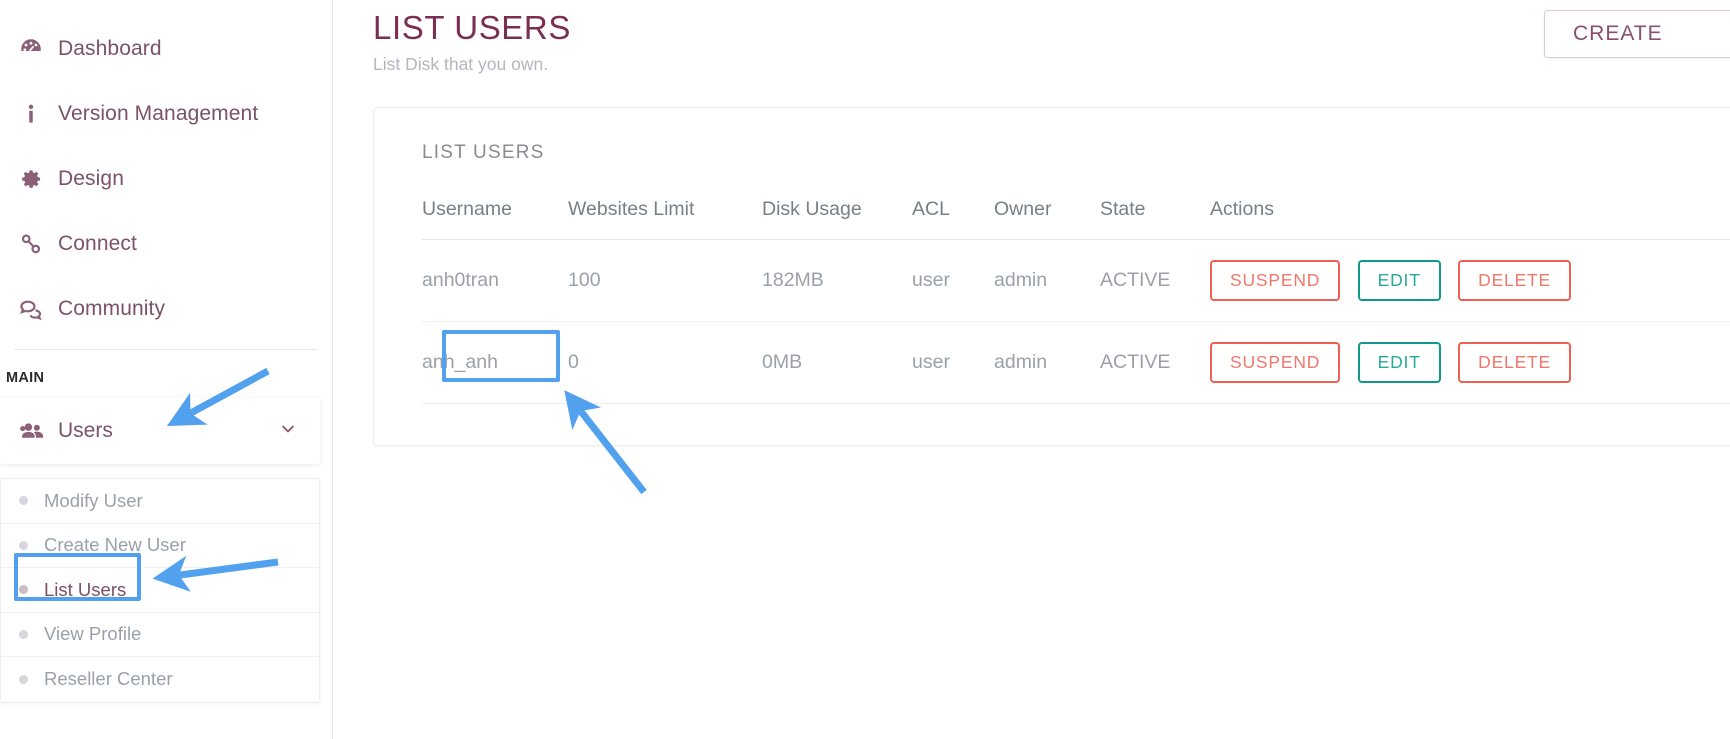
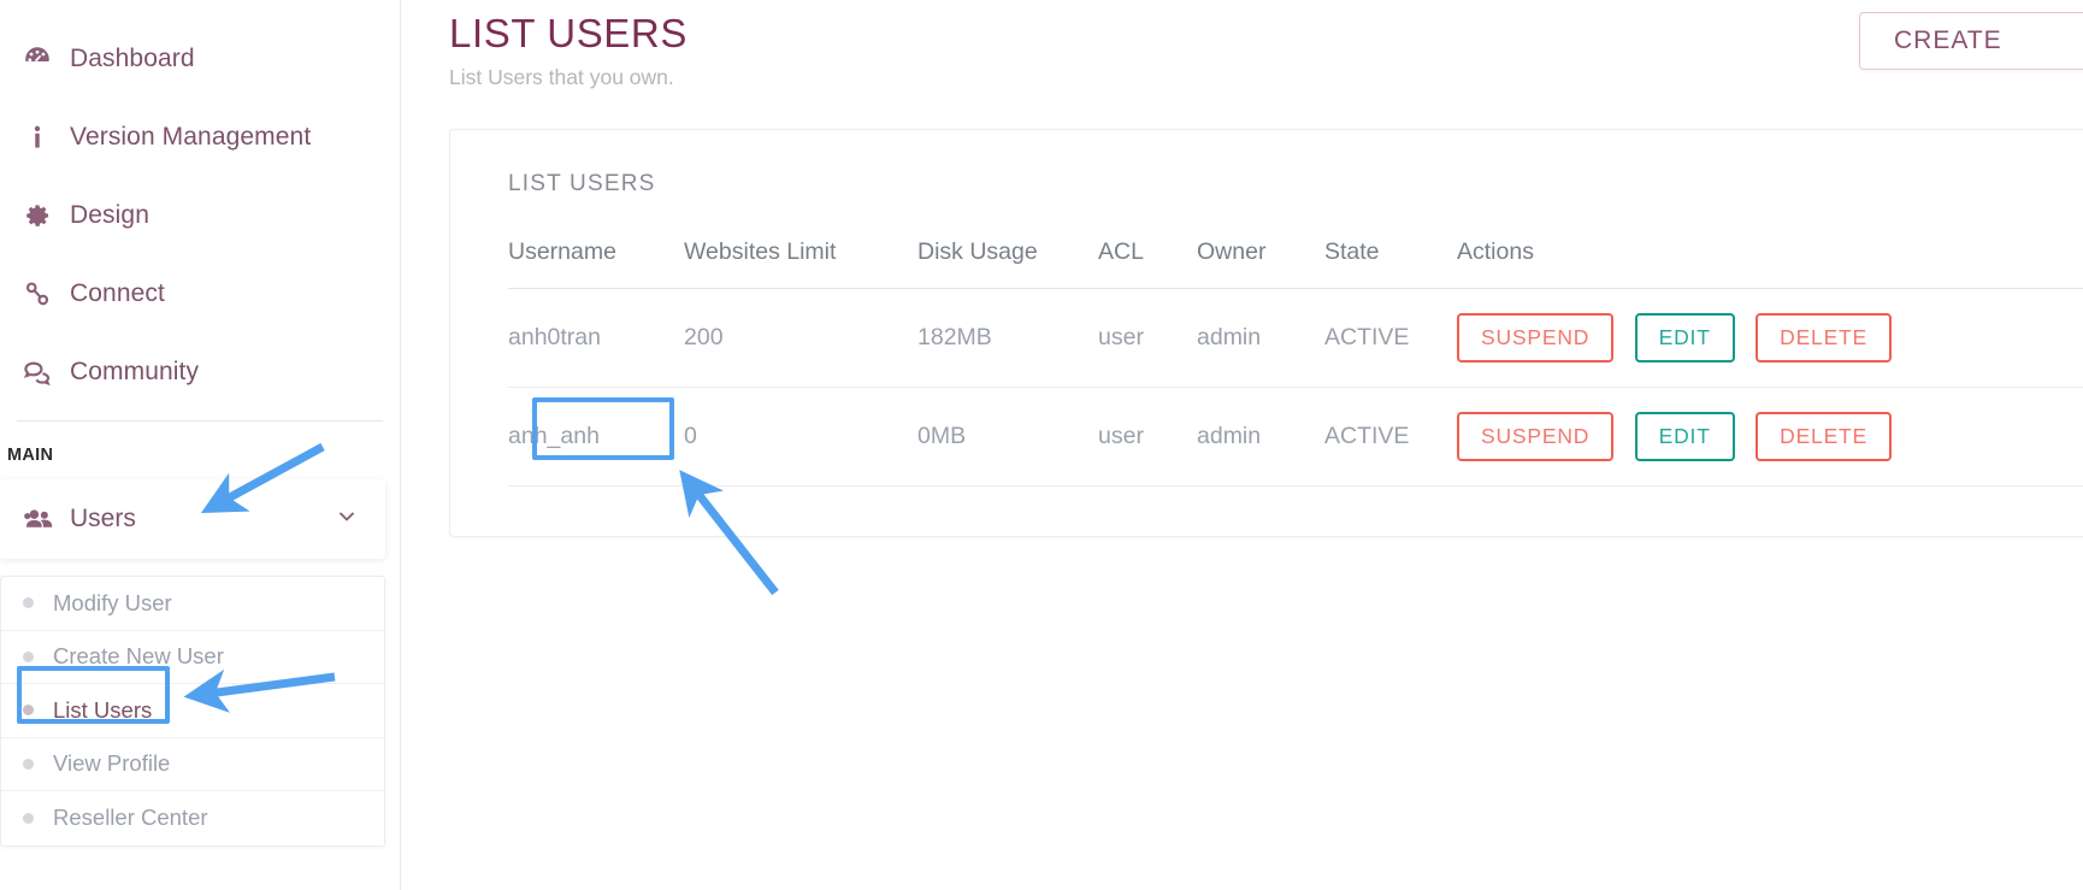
  Dashboard
  Version Management
  Design
  Connect
  Community
  MAIN
  Users
  Modify User
  Create New User
  List Users
  View Profile
  Reseller Center
  LIST USERS
- List Disk that you own.
+ List Users that you own.
  CREATE
  LIST USERS
  Username	Websites Limit	Disk Usage	ACL	Owner	State	Actions
- anh0tran	100	182MB	user	admin	ACTIVE	SUSPEND EDIT DELETE
+ anh0tran	200	182MB	user	admin	ACTIVE	SUSPEND EDIT DELETE
  anh_anh	0	0MB	user	admin	ACTIVE	SUSPEND EDIT DELETE
